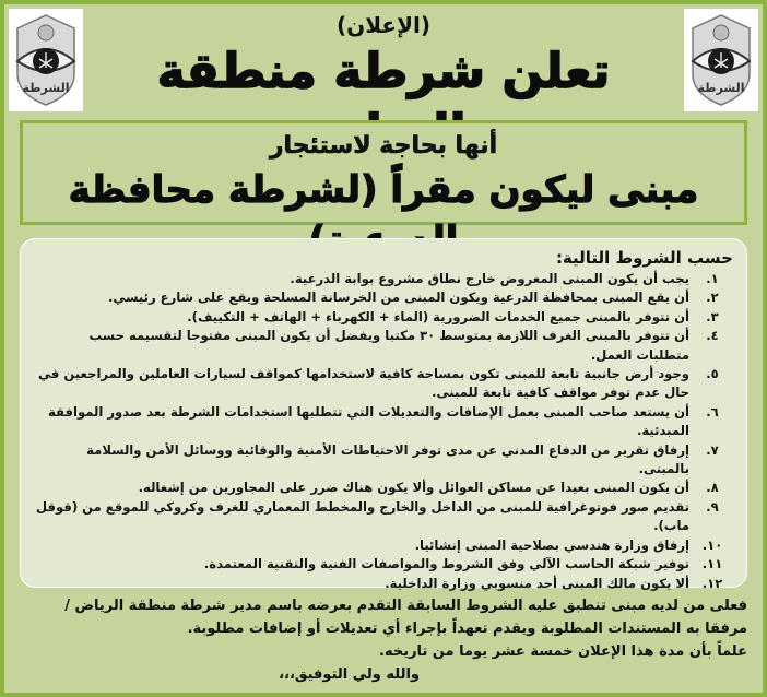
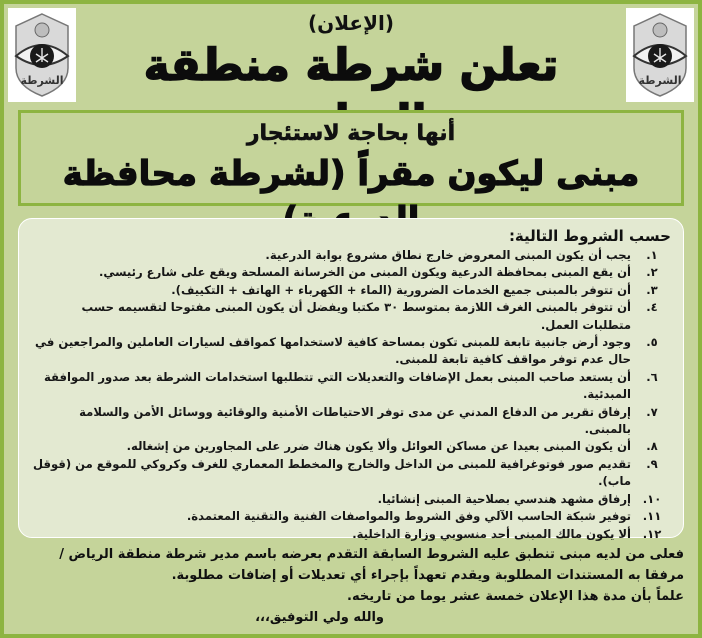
  الشرطة
  الشرطة
  (الإعلان)
  أنها بحاجة لاستئجار
  مبنى ليكون مقراً (لشرطة محافظة
  حسب الشروط التالية:
  ١.
  يجب أن يكون المبنى المعروض خارج نطاق مشروع بوابة الدرعية.
  ٢.
  أن يقع المبنى بمحافظة الدرعية ويكون المبنى من الخرسانة المسلحة ويقع على شارع رئيسي.
  ٣.
  أن تتوفر بالمبنى جميع الخدمات الضرورية (الماء + الكهرباء + الهاتف + التكييف).
  ٤.
  أن تتوفر بالمبنى الغرف اللازمة بمتوسط ٣٠ مكتبا ويفضل أن يكون المبنى مفتوحا لتقسيمه حسب متطلبات العمل.
  ٥.
  وجود أرض جانبية تابعة للمبنى تكون بمساحة كافية لاستخدامها كمواقف لسيارات العاملين والمراجعين في حال عدم توفر مواقف كافية تابعة للمبنى.
  ٦.
  أن يستعد صاحب المبنى بعمل الإضافات والتعديلات التي تتطلبها استخدامات الشرطة بعد صدور الموافقة المبدئية.
  ٧.
  إرفاق تقرير من الدفاع المدني عن مدى توفر الاحتياطات الأمنية والوقائية ووسائل الأمن والسلامة بالمبنى.
  ٨.
  أن يكون المبنى بعيدا عن مساكن العوائل وألا يكون هناك ضرر على المجاورين من إشغاله.
  ٩.
  تقديم صور فوتوغرافية للمبنى من الداخل والخارج والمخطط المعماري للغرف وكروكي للموقع من (قوقل ماب).
  ١٠.
- إرفاق وزارة هندسي بصلاحية المبنى إنشائيا.
+ إرفاق مشهد هندسي بصلاحية المبنى إنشائيا.
  ١١.
  توفير شبكة الحاسب الآلي وفق الشروط والمواصفات الفنية والتقنية المعتمدة.
  ١٢.
  ألا يكون مالك المبنى أحد منسوبي وزارة الداخلية.
  فعلى من لديه مبنى تنطبق عليه الشروط السابقة التقدم بعرضه باسم مدير شرطة منطقة الرياض /
  مرفقا به المستندات المطلوبة ويقدم تعهداً بإجراء أي تعديلات أو إضافات مطلوبة.
  علماً بأن مدة هذا الإعلان خمسة عشر يوما من تاريخه.
  والله ولي التوفيق،،،
